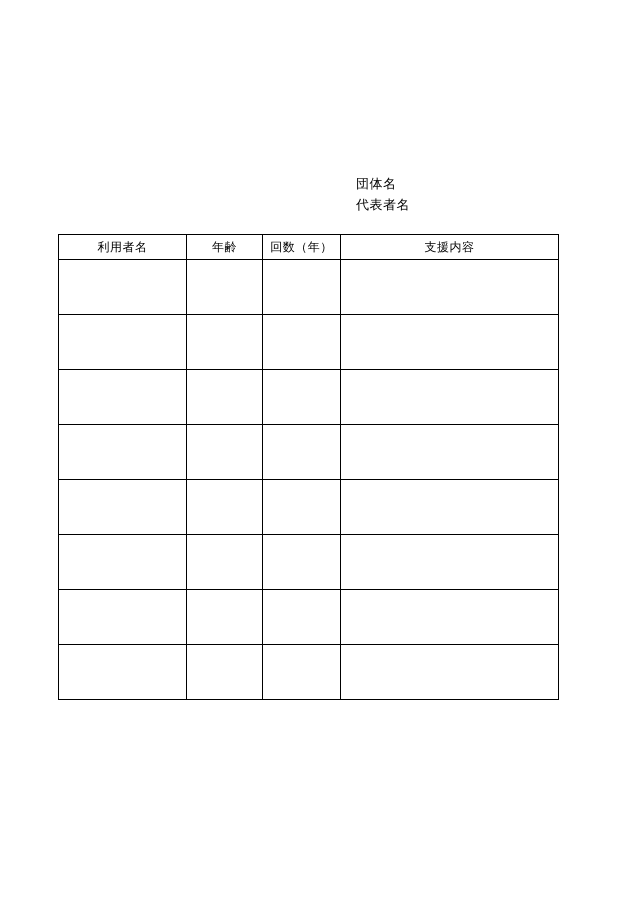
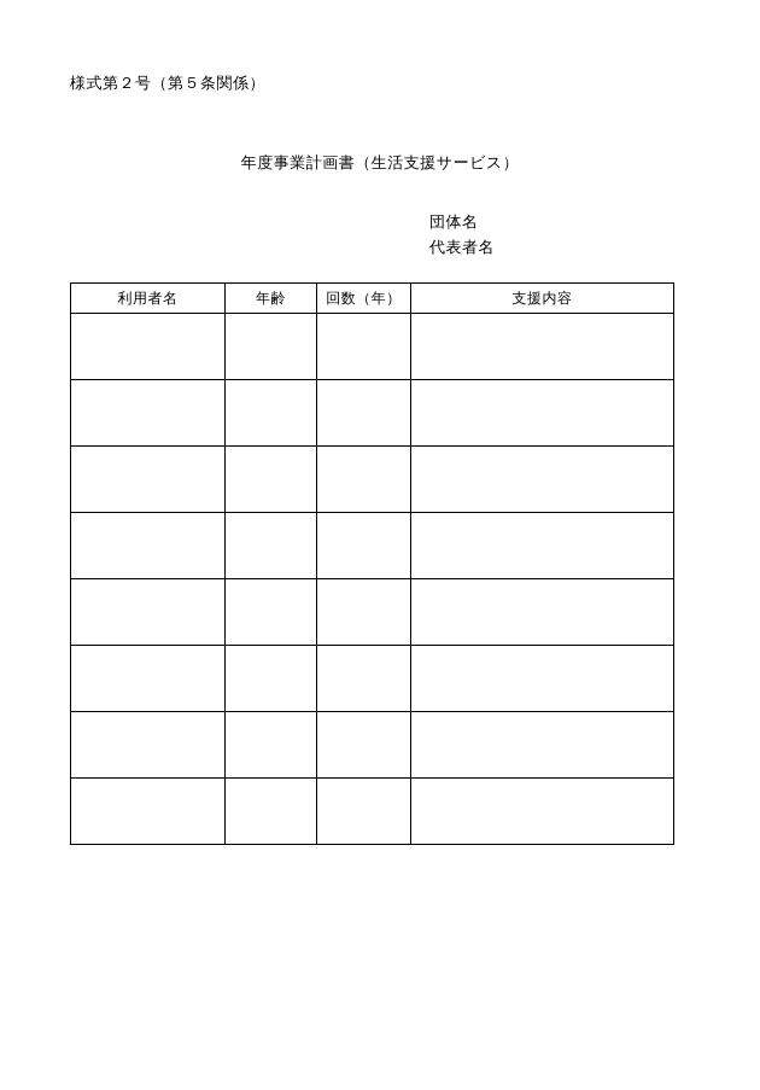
+ 様式第２号（第５条関係）
+ 年度事業計画書（生活支援サービス）
  団体名
  代表者名
  利用者名	年齢	回数（年）	支援内容
